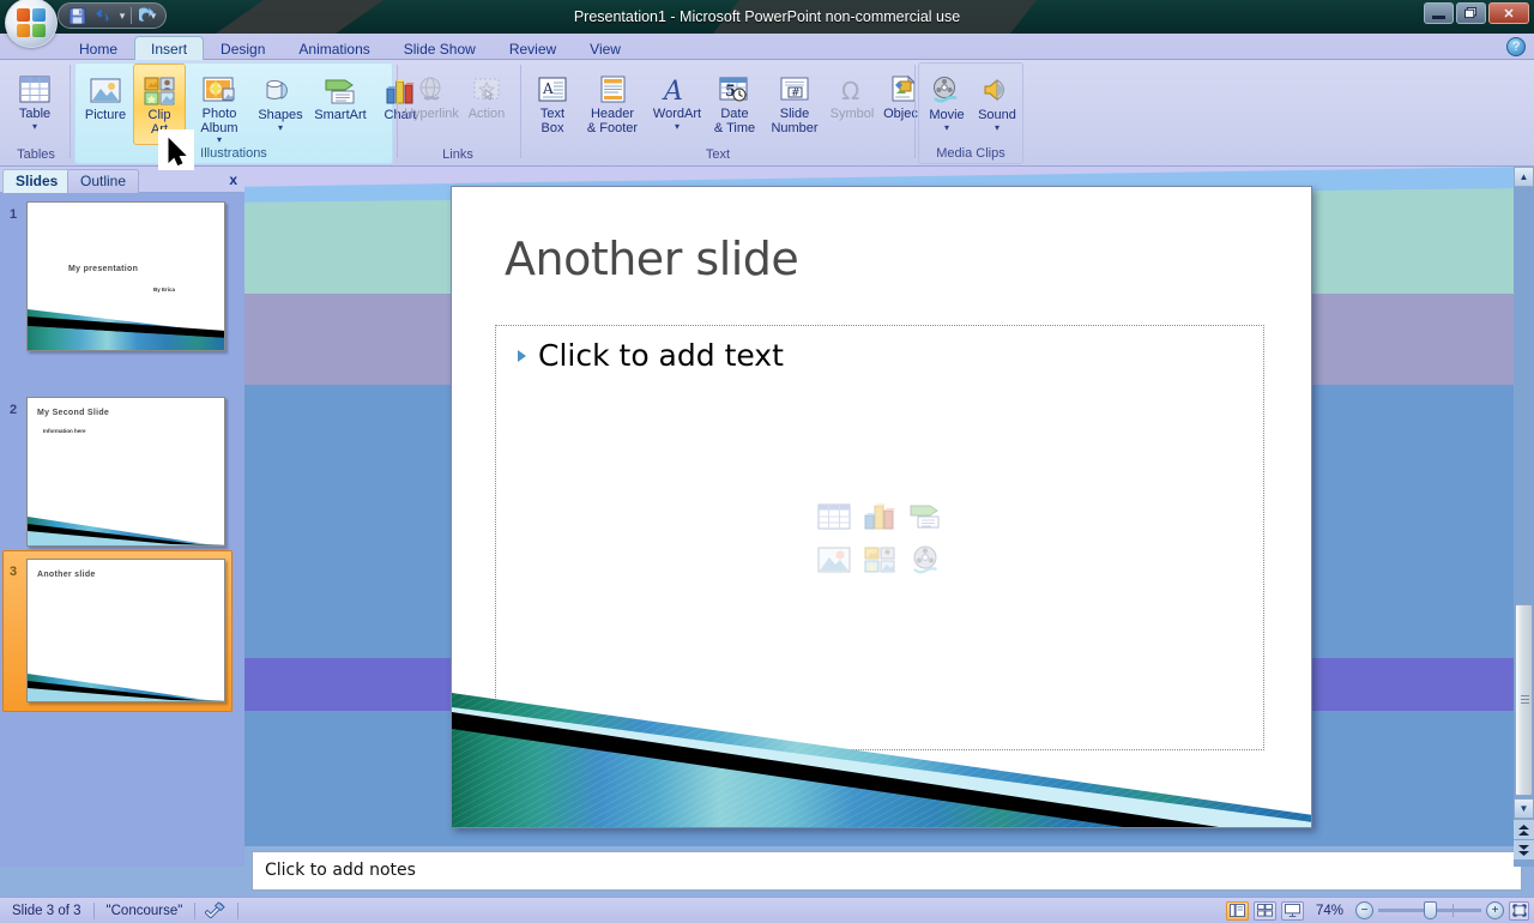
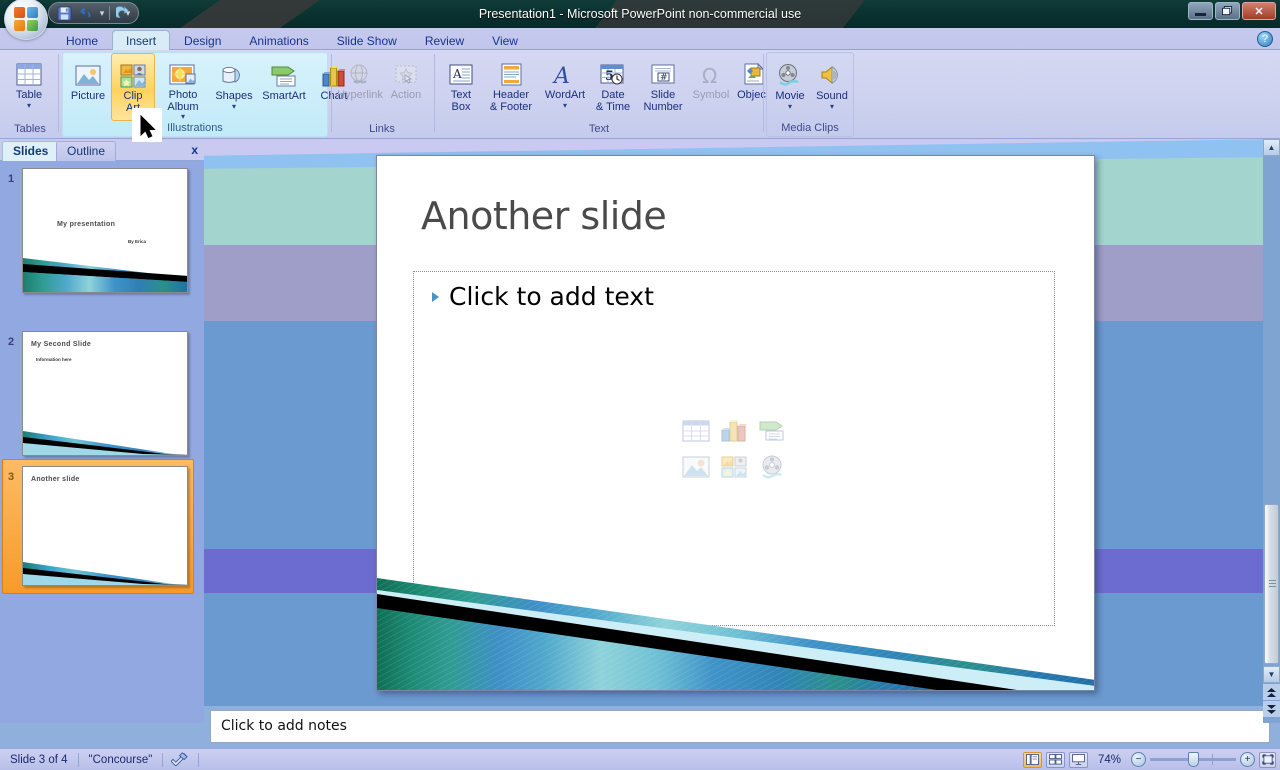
  Presentation1 - Microsoft PowerPoint non-commercial use
  ▾
  ▾
  ✕
  Home
  Insert
  Design
  Animations
  Slide Show
  Review
  View
  ?
  Table
  ▾
  Tables
  Picture
  Clip
  Art
  Photo
  Album
  ▾
  Shapes
  ▾
  SmartArt
  Cart
  Illustrations
  Hyperlink
  Action
  Links
  A
  Text
  Box
  Header
  & Footer
  A
  WordArt
  ▾
  5
  Date
  & Time
  #
  Slide
  Number
  Ω
  Symbol
  Text
  Movie
  ▾
  Sound
  ▾
  Media Clips
  Slides
  Outline
  x
  1
  2
  3
  Another slide
  Click to add text
  ▲
  ▼
  Click to add notes
- Slide 3 of 3
+ Slide 3 of 4
  "Concourse"
  74%
  −
  +
